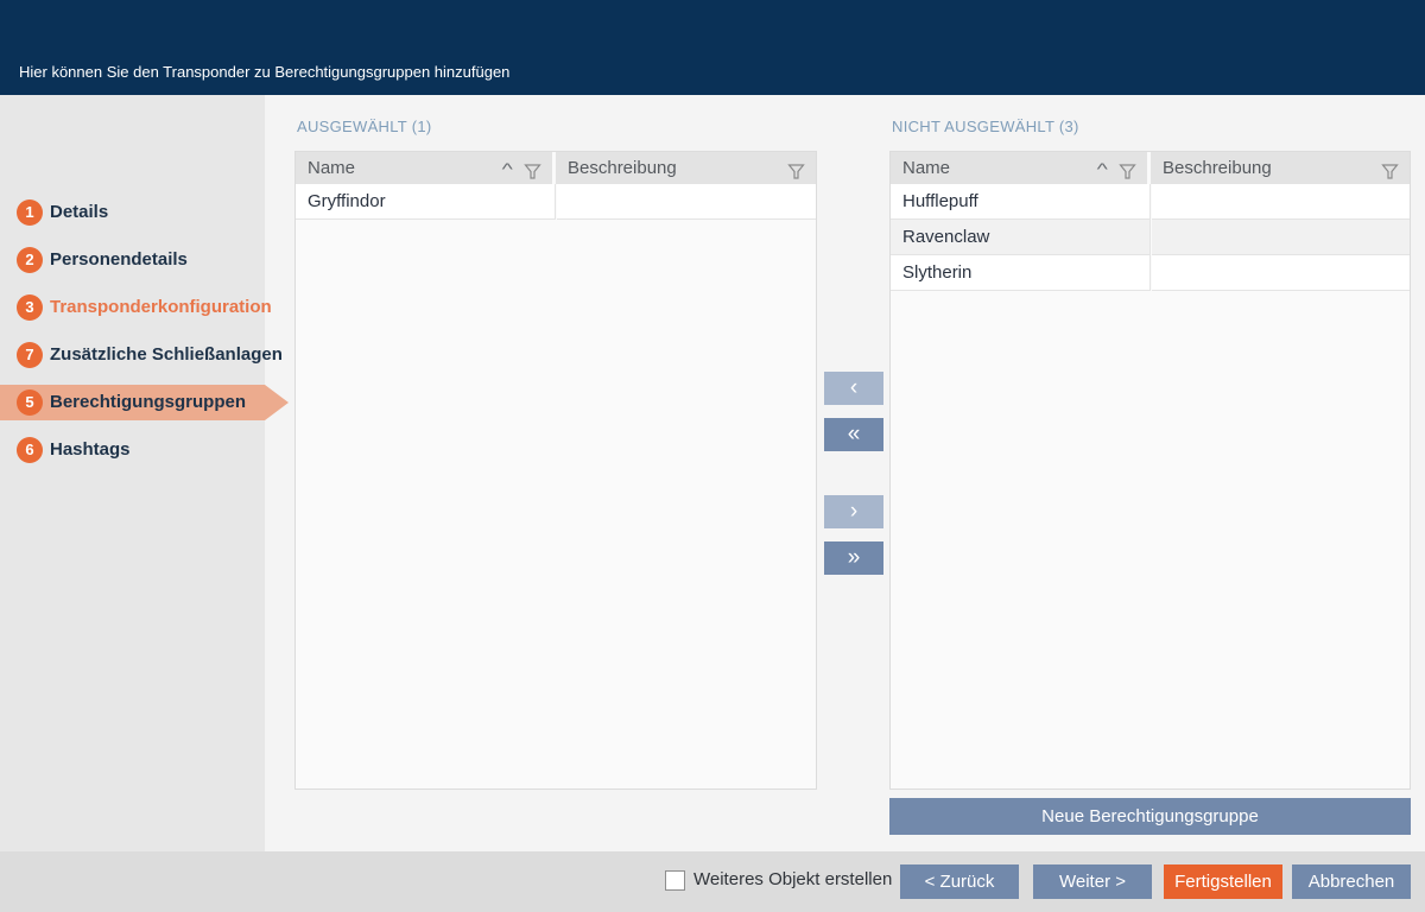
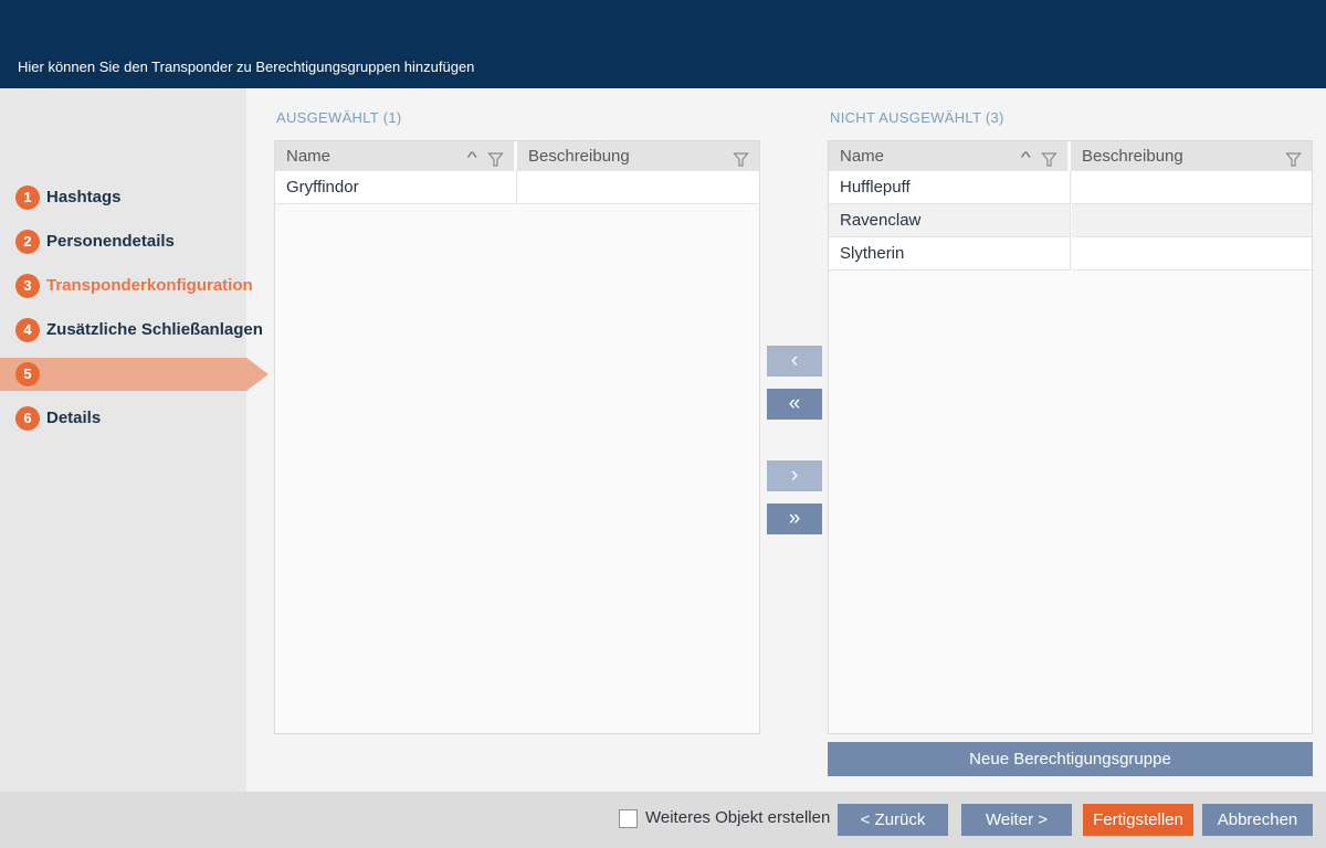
  Hier können Sie den Transponder zu Berechtigungsgruppen hinzufügen
  1
- Details
+ Hashtags
  2
  Personendetails
  3
  Transponderkonfiguration
- 7
+ 4
  Zusätzliche Schließanlagen
  5
- Berechtigungsgruppen
  6
- Hashtags
+ Details
  AUSGEWÄHLT (1)
  Name
  ^
  Beschreibung
  Gryffindor
  ‹
  «
  ›
  »
  NICHT AUSGEWÄHLT (3)
  Name
  ^
  Beschreibung
  Hufflepuff
  Ravenclaw
  Slytherin
  Neue Berechtigungsgruppe
  Weiteres Objekt erstellen
  < Zurück
  Weiter >
  Fertigstellen
  Abbrechen
